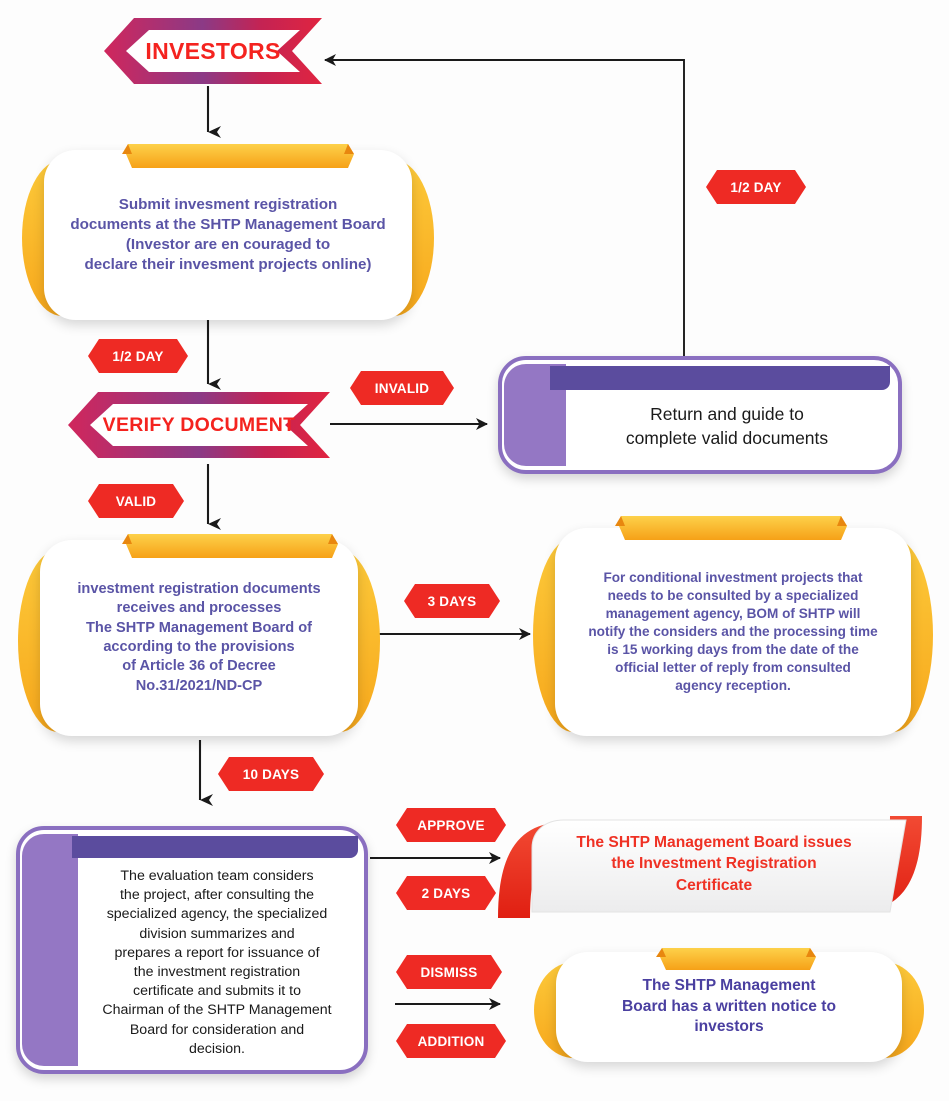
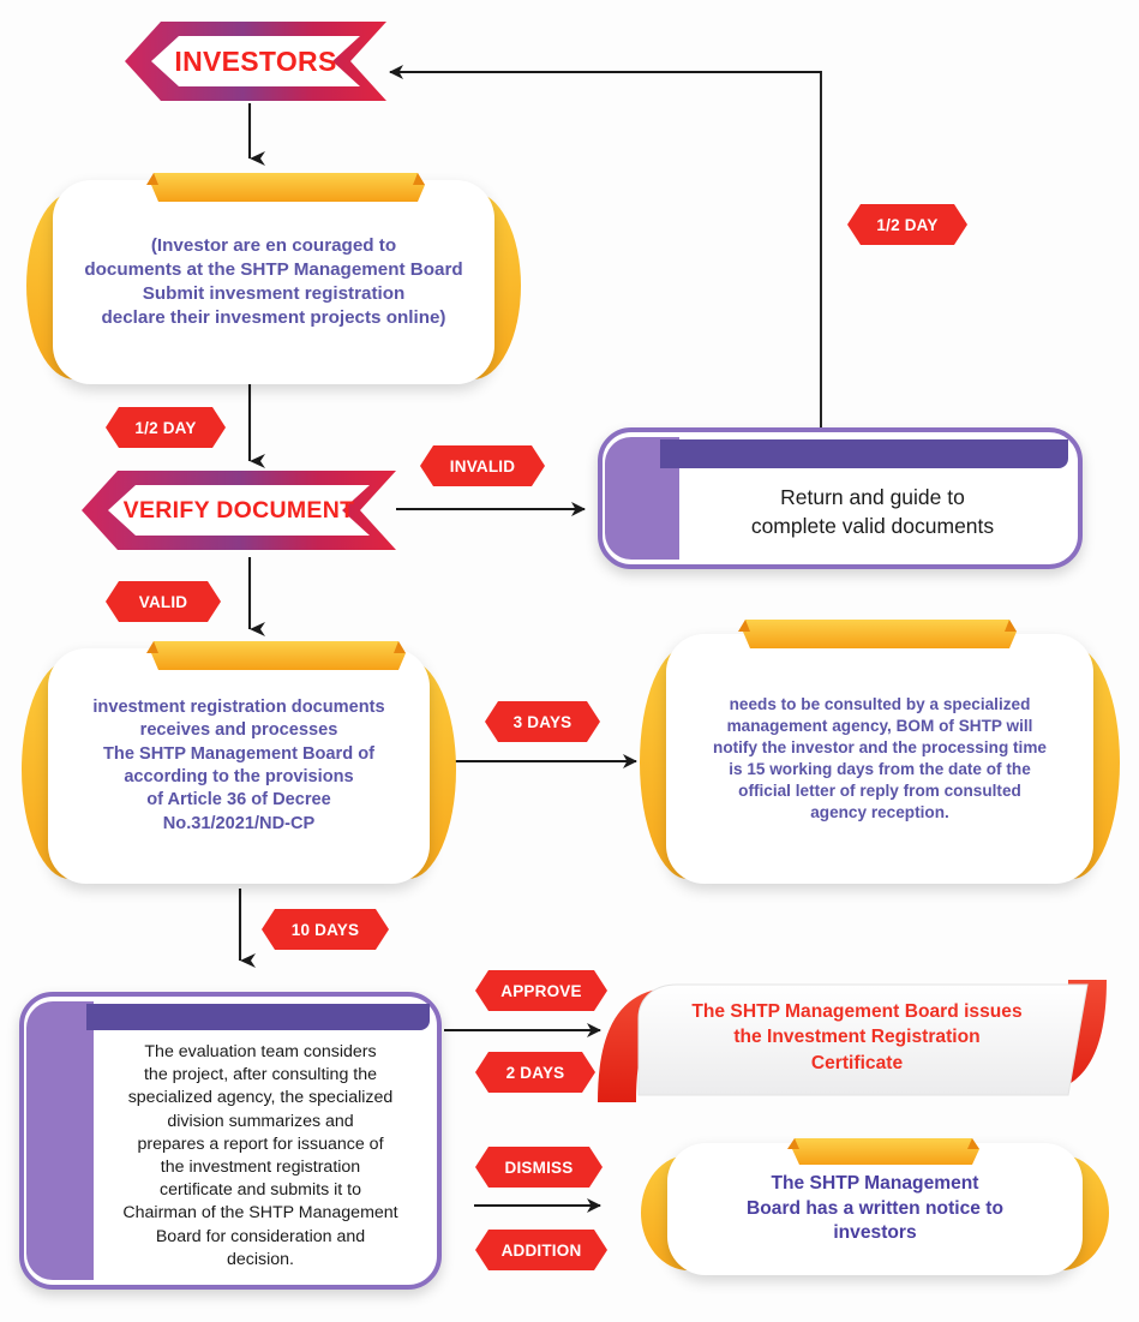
  INVESTORS
- Submit invesment registration
+ (Investor are en couraged to
  documents at the SHTP Management Board
- (Investor are en couraged to
+ Submit invesment registration
  declare their invesment projects online)
  VERIFY DOCUMENT
  Return and guide to
  complete valid documents
  investment registration documents
  receives and processes
  The SHTP Management Board of
  according to the provisions
  of Article 36 of Decree
  No.31/2021/ND-CP
- For conditional investment projects that
  needs to be consulted by a specialized
  management agency, BOM of SHTP will
- notify the considers and the processing time
+ notify the investor and the processing time
  is 15 working days from the date of the
  official letter of reply from consulted
  agency reception.
  The evaluation team considers
  the project, after consulting the
  specialized agency, the specialized
  division summarizes and
  prepares a report for issuance of
  the investment registration
  certificate and submits it to
  Chairman of the SHTP Management
  Board for consideration and
  decision.
  The SHTP Management Board issues
  the Investment Registration
  Certificate
  The SHTP Management
  Board has a written notice to
  investors
  1/2 DAY
  1/2 DAY
  INVALID
  VALID
  3 DAYS
  10 DAYS
  APPROVE
  2 DAYS
  DISMISS
  ADDITION
